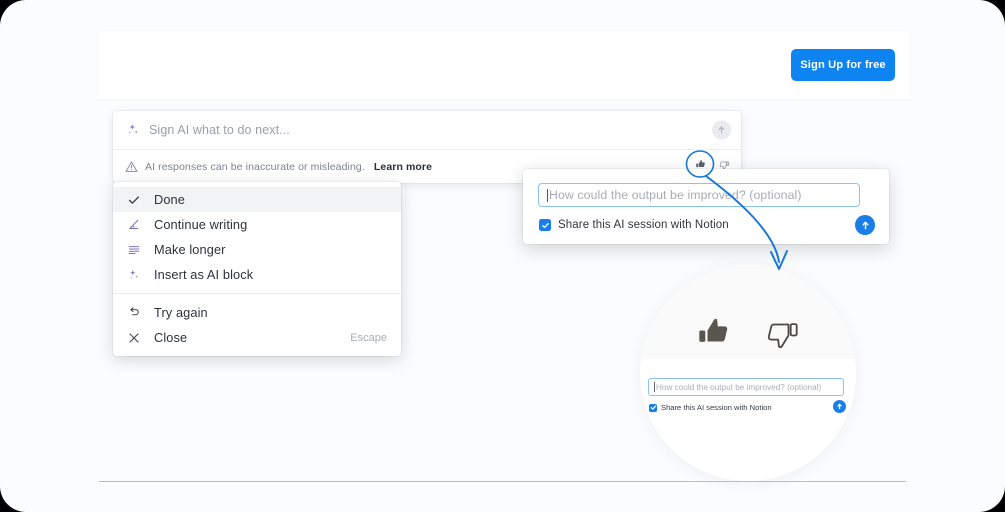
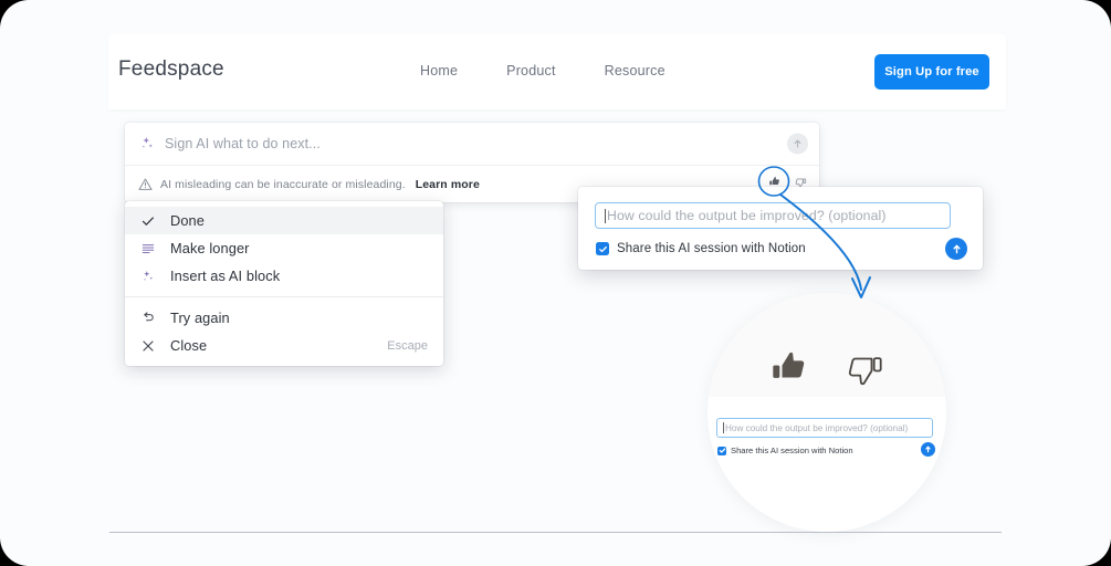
+ Feedspace
+ Home
+ Product
+ Resource
  Sign Up for free
  Sign AI what to do next...
- AI responses can be inaccurate or misleading.
+ AI misleading can be inaccurate or misleading.
  Learn more
  Done
- Continue writing
  Make longer
  Insert as AI block
  Try again
  Close
  Escape
  How could the output be improvd? (optional)
  Share this AI session with Notion
  How could the output be improved? (optional)
  Share this AI session with Notion
